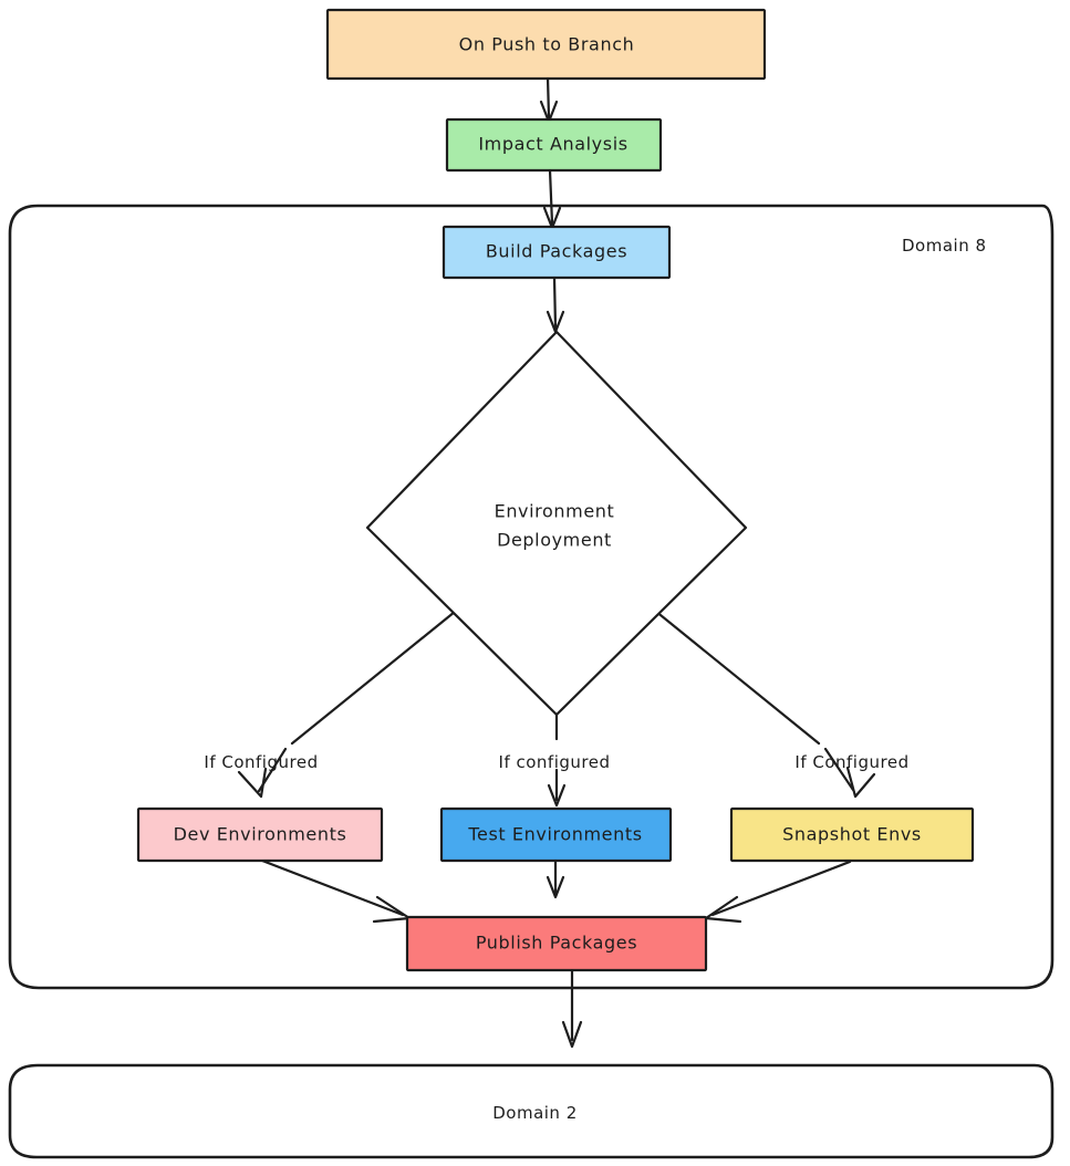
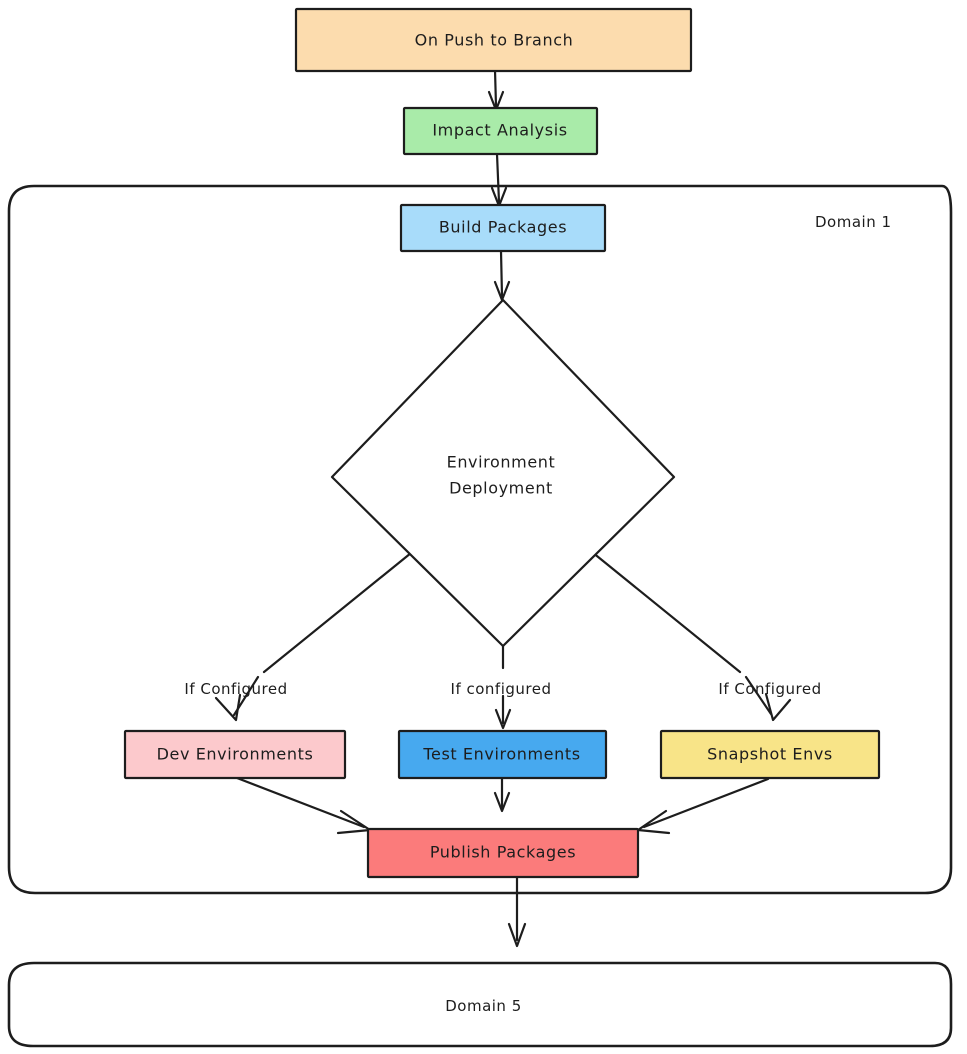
- Domain 8
+ Domain 1
- Domain 2
+ Domain 5
  Environment
  Deployment
  If Configured
  If configured
  If Configured
  On Push to Branch
  Impact Analysis
  Build Packages
  Dev Environments
  Test Environments
  Snapshot Envs
  Publish Packages
